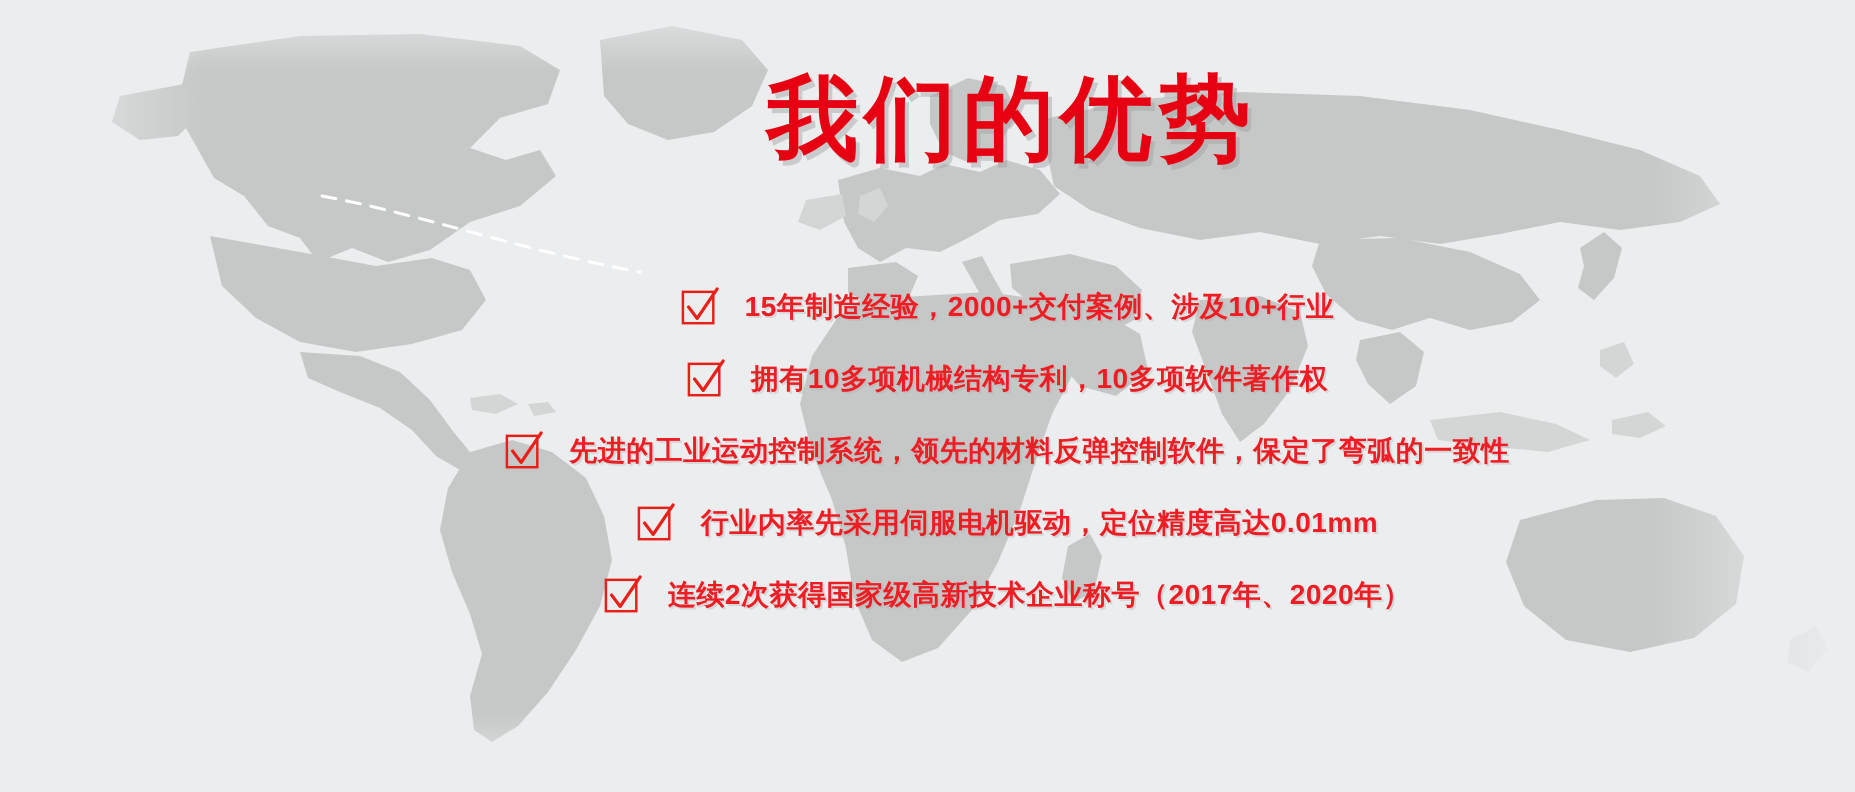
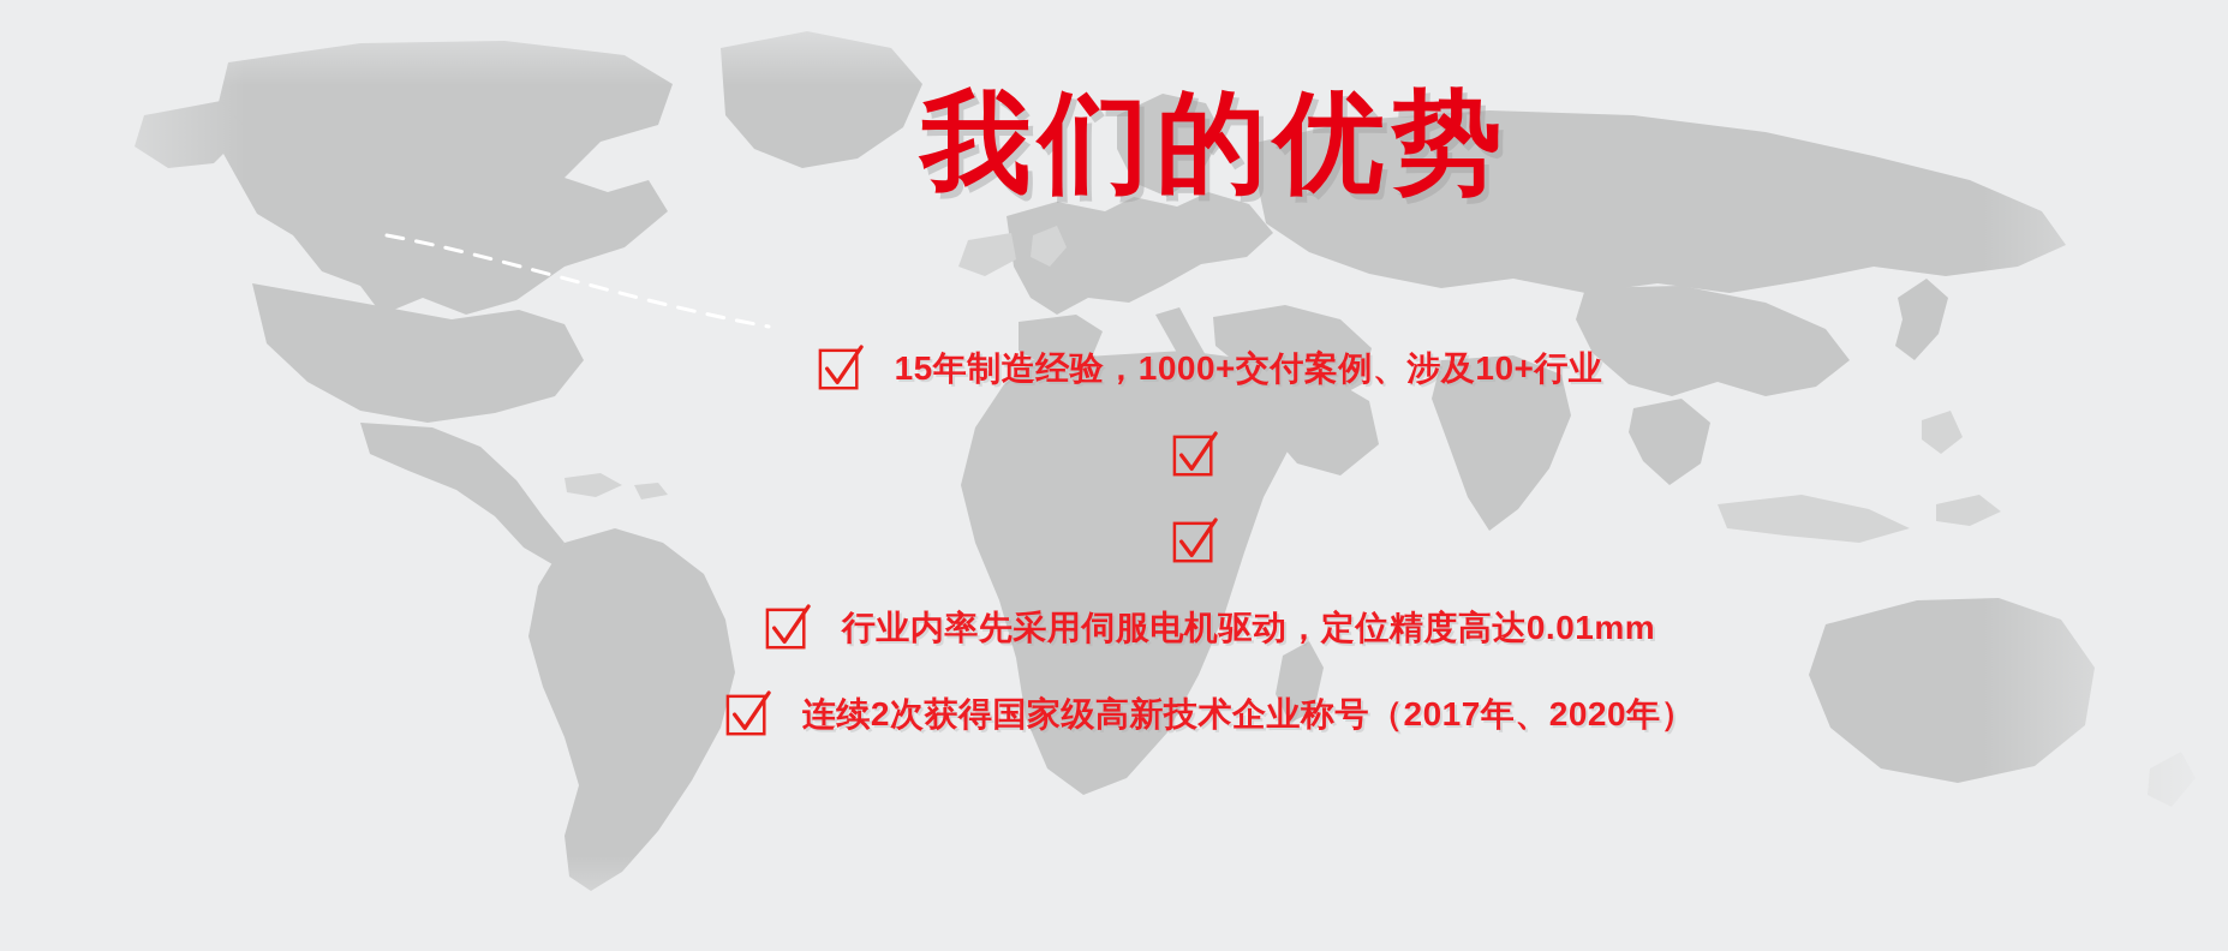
  我们的优势
- 15年制造经验，2000+交付案例、涉及10+行业
+ 15年制造经验，1000+交付案例、涉及10+行业
- 拥有10多项机械结构专利，10多项软件著作权
- 先进的工业运动控制系统，领先的材料反弹控制软件，保定了弯弧的一致性
  行业内率先采用伺服电机驱动，定位精度高达0.01mm
  连续2次获得国家级高新技术企业称号（2017年、2020年）
